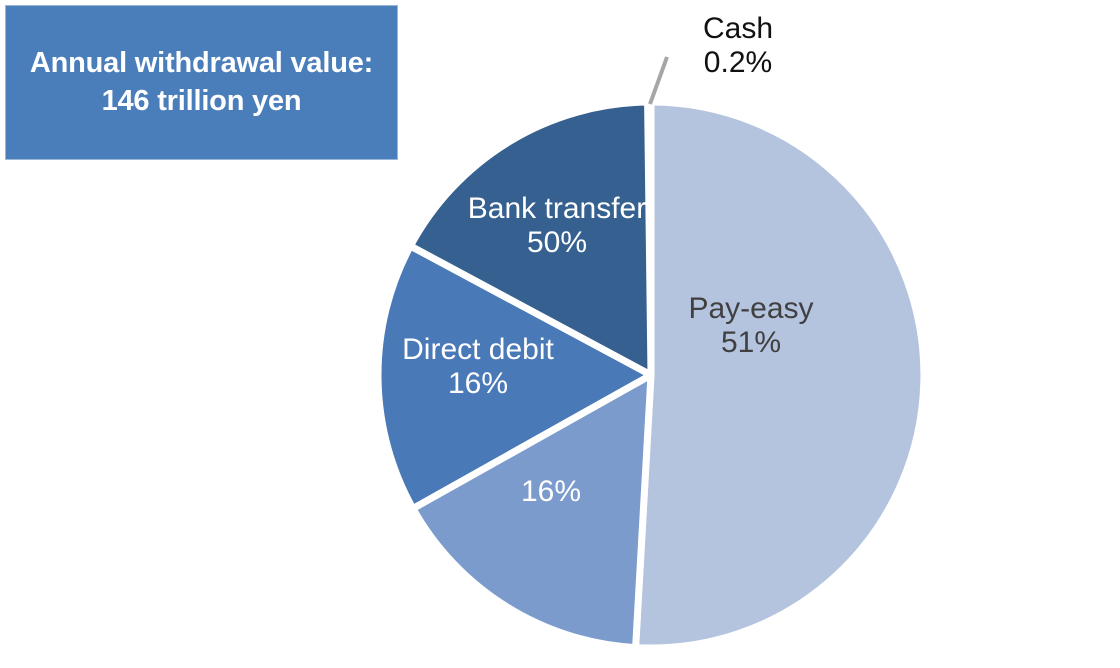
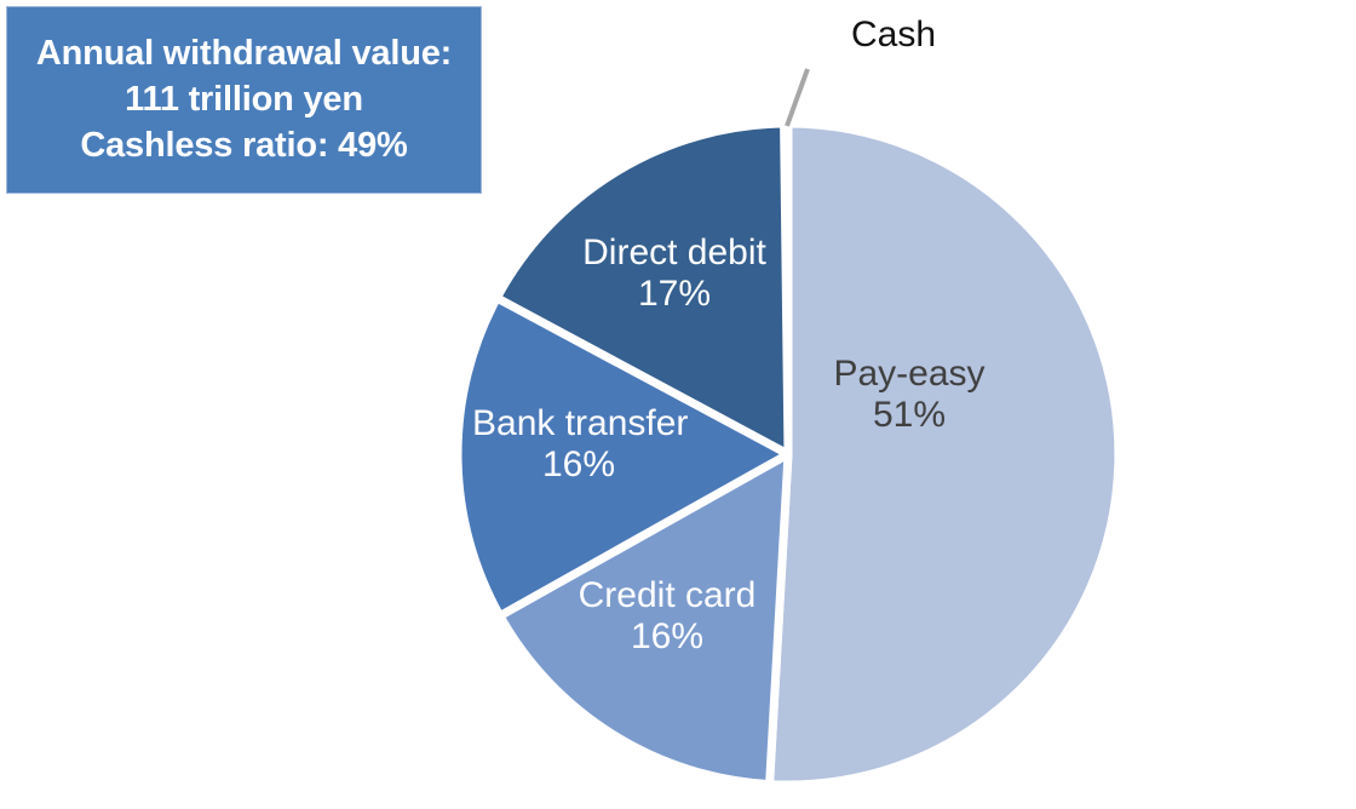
  Annual withdrawal value:
- 146 trillion yen
+ 111 trillion yen
+ Cashless ratio: 49%
  Pay-easy
  51%
- Bank transfer
+ Direct debit
- 50%
+ 17%
- Direct debit
+ Bank transfer
  16%
+ Credit card
  16%
  Cash
- 0.2%
